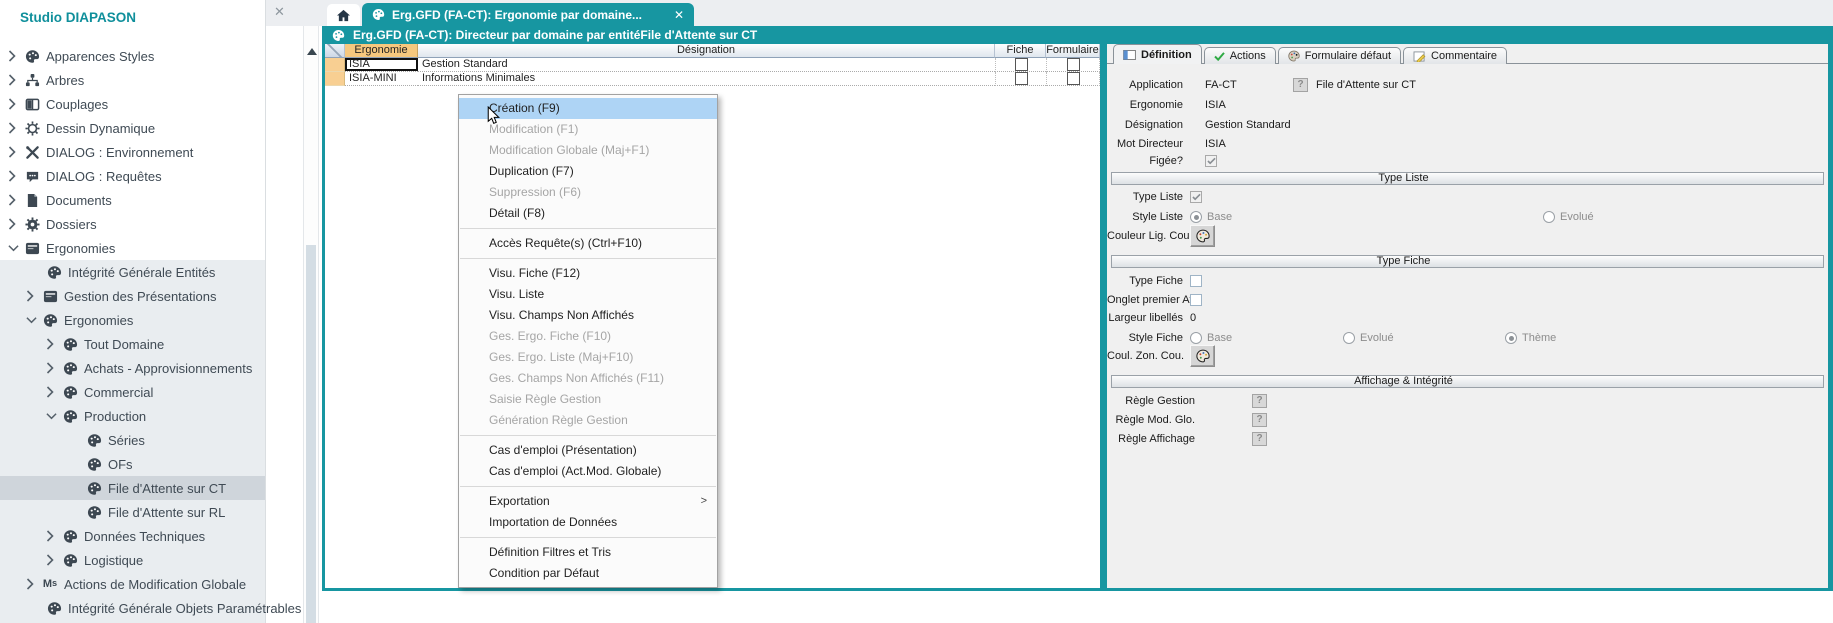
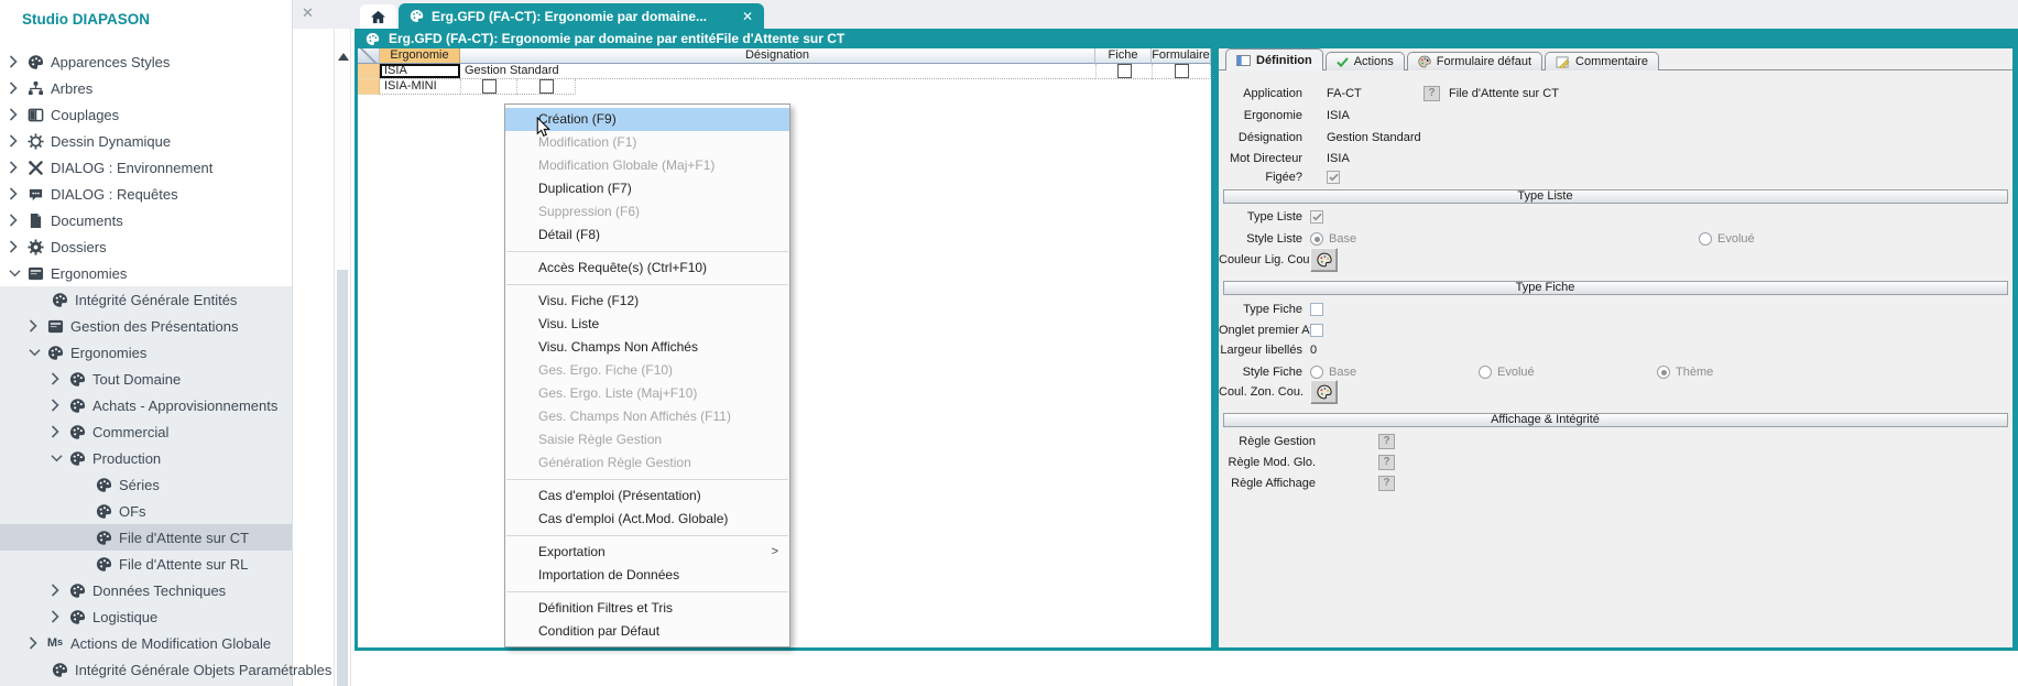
  ✕
  Erg.GFD (FA-CT): Ergonomie par domaine...
  ✕
- Erg.GFD (FA-CT): Directeur par domaine par entitéFile d'Attente sur CT
+ Erg.GFD (FA-CT): Ergonomie par domaine par entitéFile d'Attente sur CT
  Studio DIAPASON
  Apparences Styles
  Arbres
  Couplages
  Dessin Dynamique
  DIALOG : Environnement
  DIALOG : Requêtes
  Documents
  Dossiers
  Ergonomies
  Intégrité Générale Entités
  Gestion des Présentations
  Ergonomies
  Tout Domaine
  Achats - Approvisionnements
  Commercial
  Production
  Séries
  OFs
  File d'Attente sur CT
  File d'Attente sur RL
  Données Techniques
  Logistique
  M
  s
  Actions de Modification Globale
  Intégrité Générale Objets Paramétrables
  Ergonomie
  Désignation
  Fiche
  Formulaire
  ISIA
  Gestion Standard
  ISIA-MINI
- Informations Minimales
  Création (F9)
  Modification (F1)
  Modification Globale (Maj+F1)
  Duplication (F7)
  Suppression (F6)
  Détail (F8)
  Accès Requête(s) (Ctrl+F10)
  Visu. Fiche (F12)
  Visu. Liste
  Visu. Champs Non Affichés
  Ges. Ergo. Fiche (F10)
  Ges. Ergo. Liste (Maj+F10)
  Ges. Champs Non Affichés (F11)
  Saisie Règle Gestion
  Génération Règle Gestion
  Cas d'emploi (Présentation)
  Cas d'emploi (Act.Mod. Globale)
  Exportation
  >
  Importation de Données
  Définition Filtres et Tris
  Condition par Défaut
  Définition
  Actions
  Formulaire défaut
  Commentaire
  Application
  FA-CT
  ?
  File d'Attente sur CT
  Ergonomie
  ISIA
  Désignation
  Gestion Standard
  Mot Directeur
  ISIA
  Figée?
  Type Liste
  Type Liste
  Style Liste
  Base
  Evolué
  Couleur Lig. Cou
  Type Fiche
  Type Fiche
  Onglet premier A
  Largeur libellés
  0
  Style Fiche
  Base
  Evolué
  Thème
  Coul. Zon. Cou.
  Affichage & Intégrité
  Règle Gestion
  ?
  Règle Mod. Glo.
  ?
  Règle Affichage
  ?
